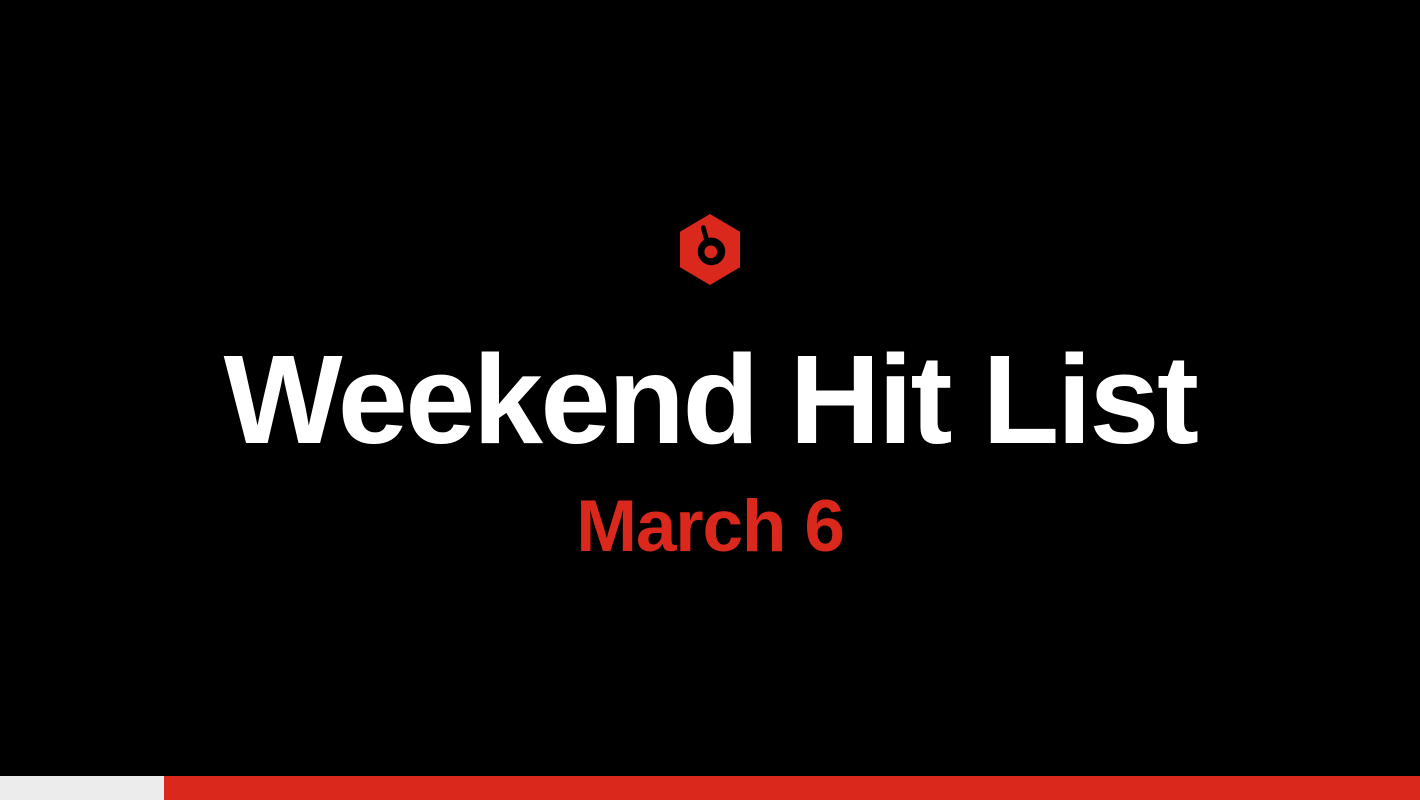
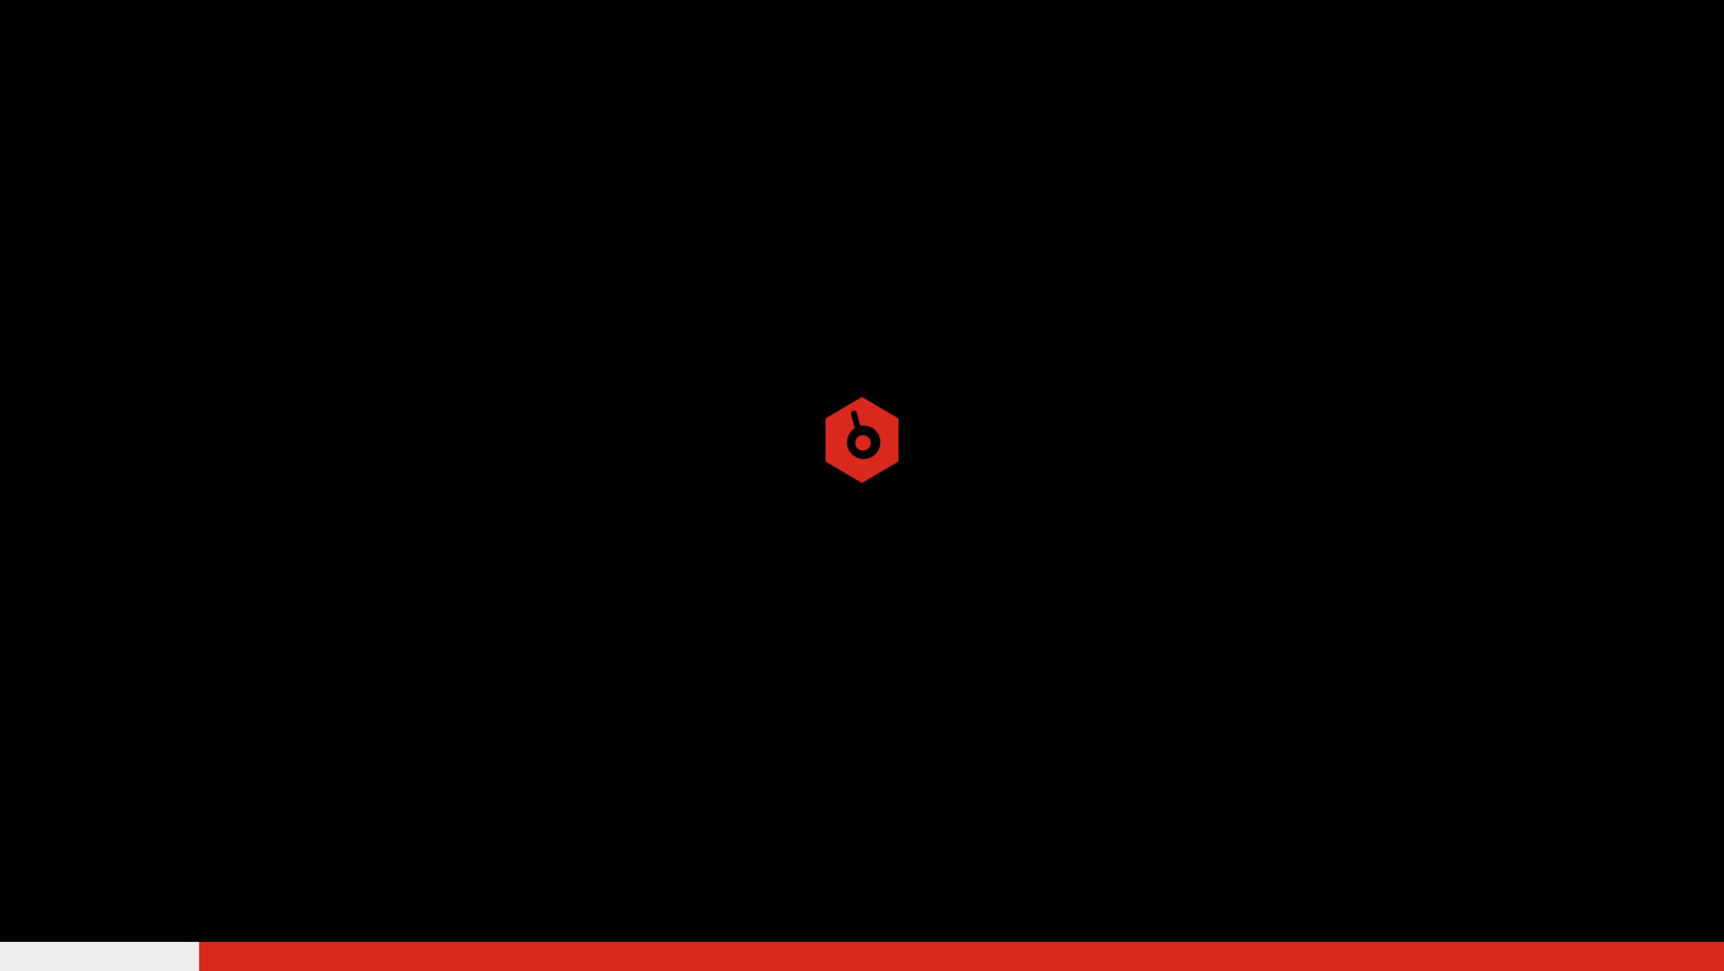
- Weekend Hit List
- March 6
